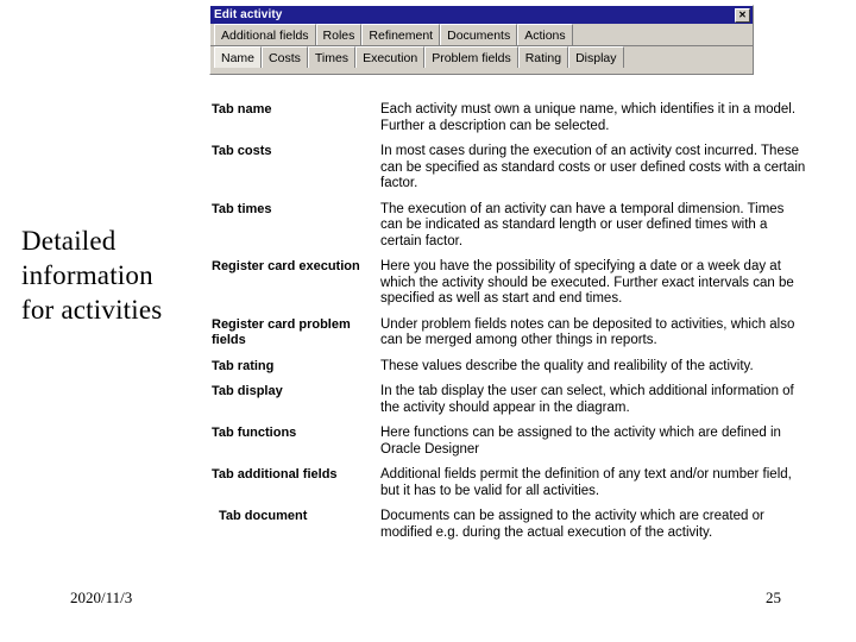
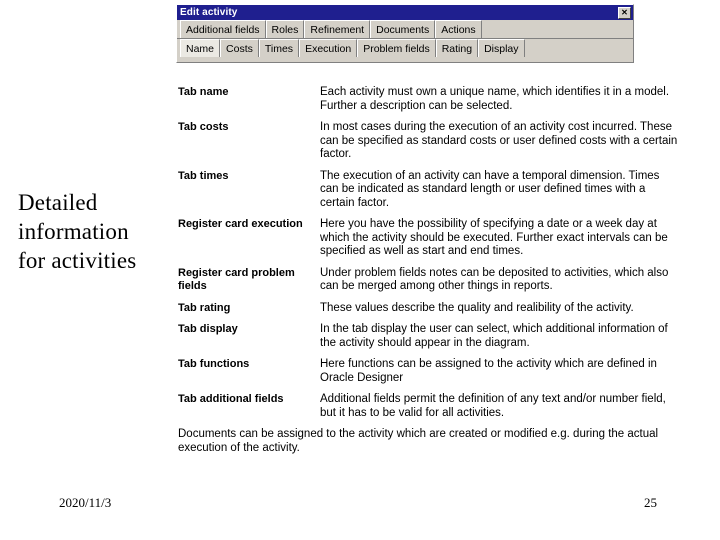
  Detailed
  information
  for activities
  Edit activity
  ✕
  Additional fields
  Roles
  Refinement
  Documents
  Actions
  Name
  Costs
  Times
  Execution
  Problem fields
  Rating
  Display
  Tab name
  Each activity must own a unique name, which identifies it in a model. Further a description can be selected.
  Tab costs
  In most cases during the execution of an activity cost incurred. These can be specified as standard costs or user defined costs with a certain factor.
  Tab times
  The execution of an activity can have a temporal dimension. Times can be indicated as standard length or user defined times with a certain factor.
  Register card execution
  Here you have the possibility of specifying a date or a week day at which the activity should be executed. Further exact intervals can be specified as well as start and end times.
  Register card problem fields
  Under problem fields notes can be deposited to activities, which also can be merged among other things in reports.
  Tab rating
  These values describe the quality and realibility of the activity.
  Tab display
  In the tab display the user can select, which additional information of the activity should appear in the diagram.
  Tab functions
  Here functions can be assigned to the activity which are defined in Oracle Designer
  Tab additional fields
  Additional fields permit the definition of any text and/or number field, but it has to be valid for all activities.
- Tab document
  Documents can be assigned to the activity which are created or modified e.g. during the actual execution of the activity.
  2020/11/3
  25
